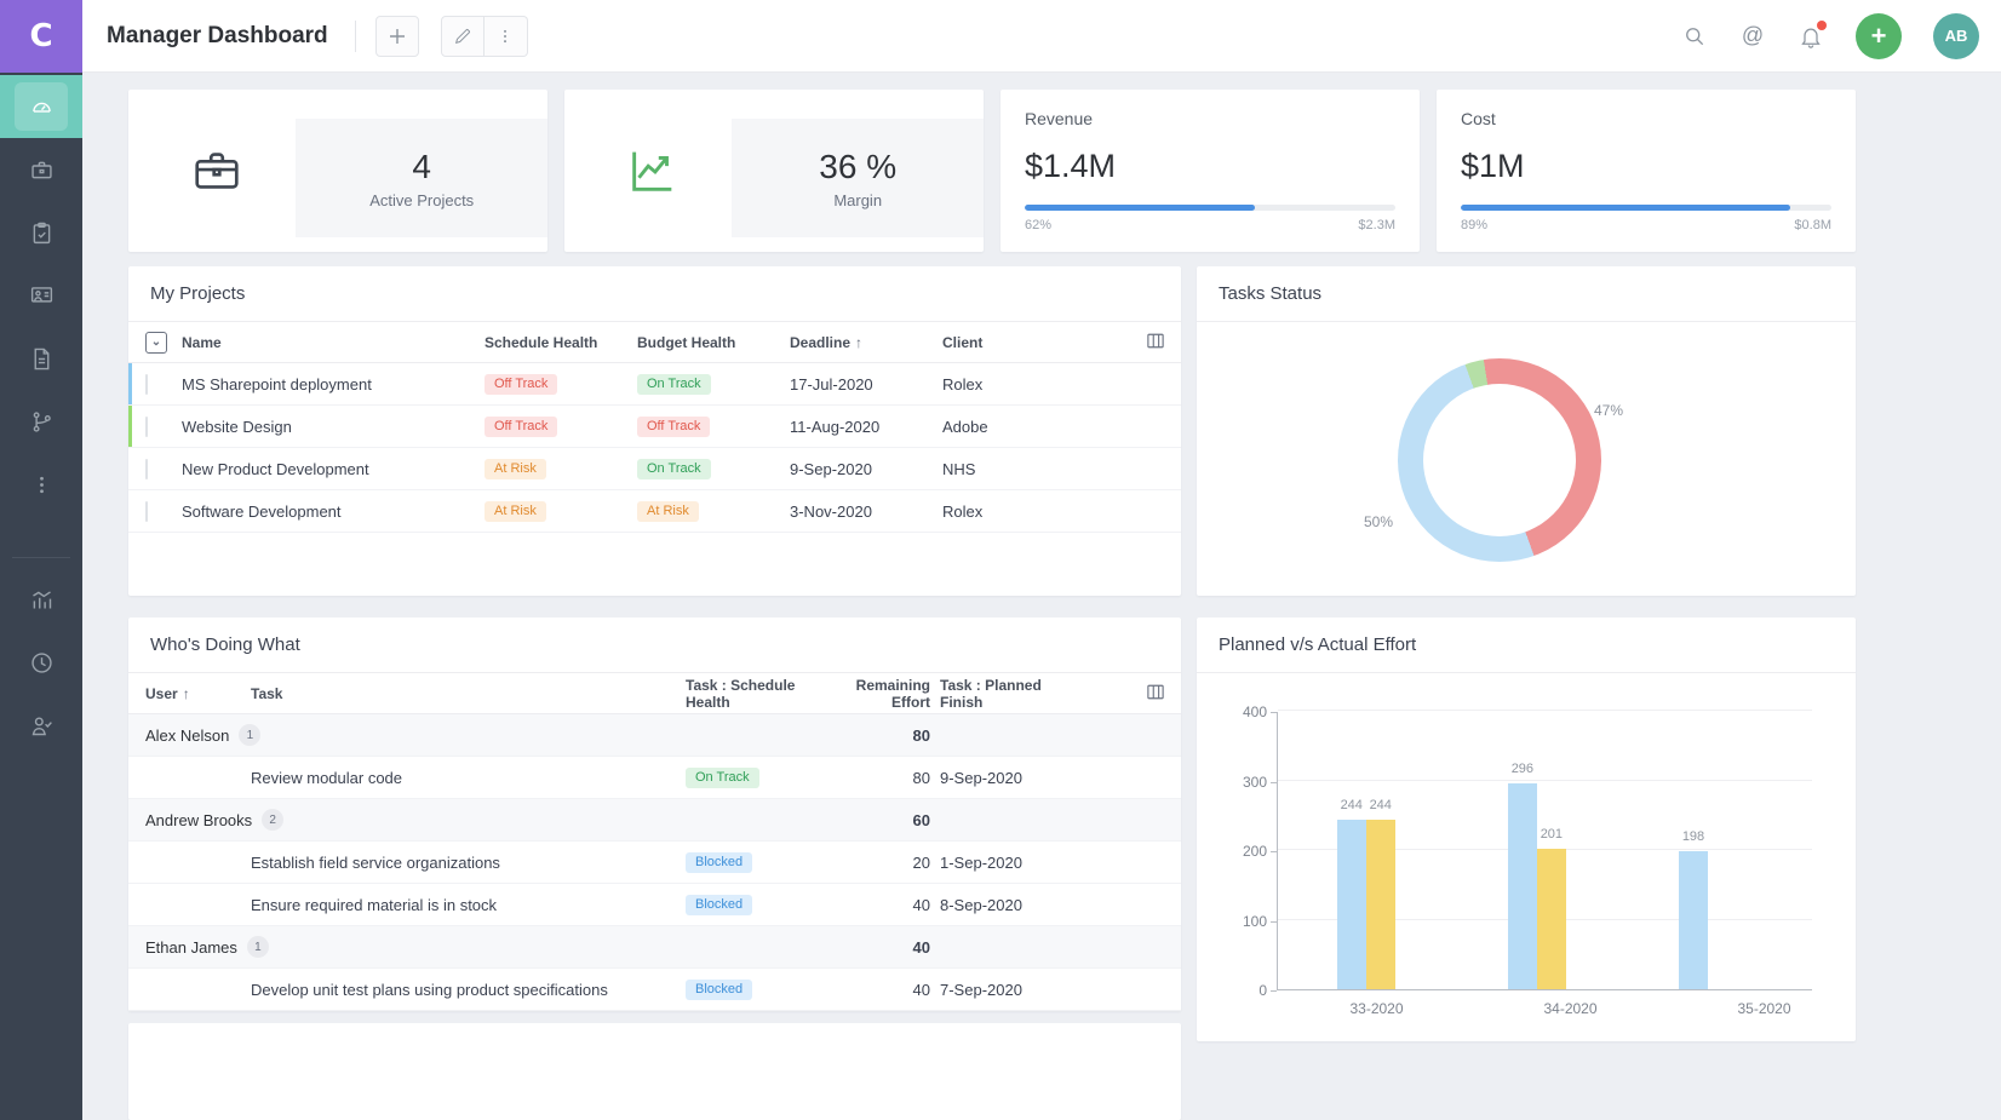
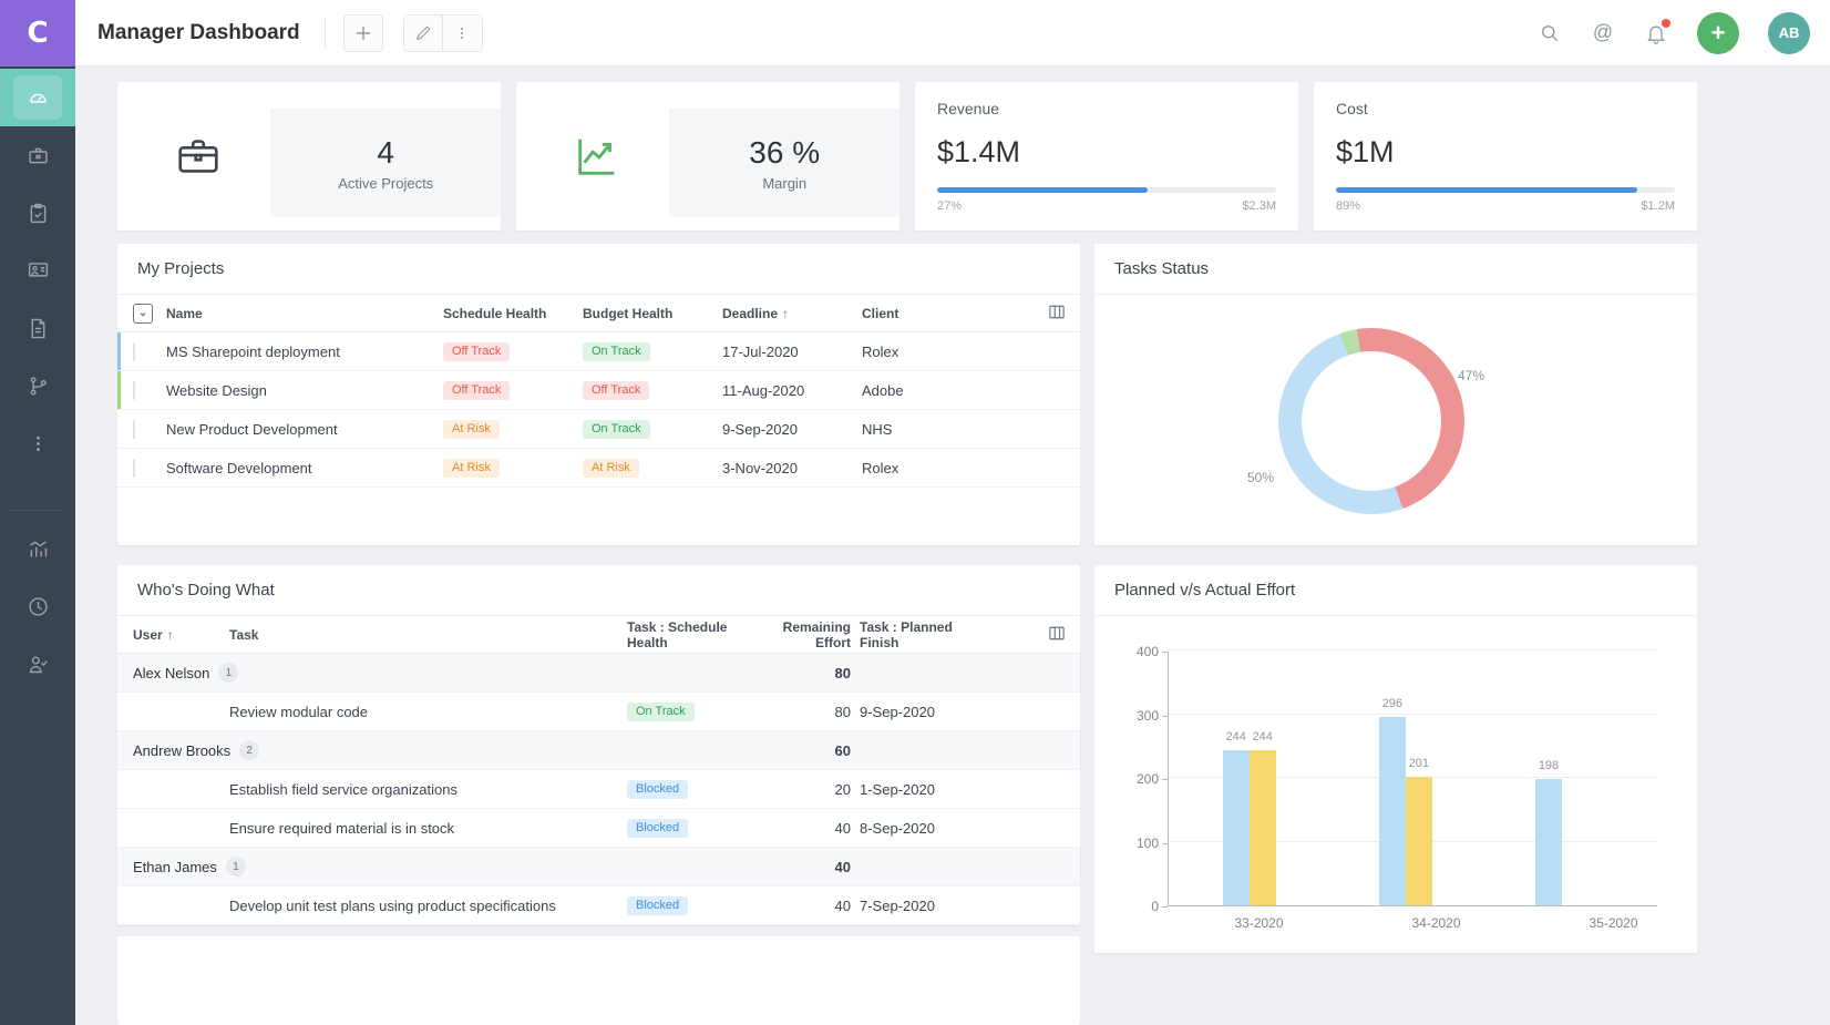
  C
  Manager Dashboard
  @
  +
  AB
  4
  Active Projects
  36 %
  Margin
  Revenue
  $1.4M
- 62%
+ 27%
  $2.3M
  Cost
  $1M
  89%
- $0.8M
+ $1.2M
  My Projects
  ⌄
  Name
  Schedule Health
  Budget Health
  Deadline ↑
  Client
  MS Sharepoint deployment
  Off Track
  On Track
  17-Jul-2020
  Rolex
  Website Design
  Off Track
  Off Track
  11-Aug-2020
  Adobe
  New Product Development
  At Risk
  On Track
  9-Sep-2020
  NHS
  Software Development
  At Risk
  At Risk
  3-Nov-2020
  Rolex
  Tasks Status
  47%
  50%
  Who's Doing What
  User ↑
  Task
  Task : Schedule Health
  Remaining Effort
  Task : Planned Finish
  Alex Nelson
  1
  80
  Review modular code
  On Track
  80
  9-Sep-2020
  Andrew Brooks
  2
  60
  Establish field service organizations
  Blocked
  20
  1-Sep-2020
  Ensure required material is in stock
  Blocked
  40
  8-Sep-2020
  Ethan James
  1
  40
  Develop unit test plans using product specifications
  Blocked
  40
  7-Sep-2020
  Planned v/s Actual Effort
  244
  244
  296
  201
  198
  0
  100
  200
  300
  400
  33-2020
  34-2020
  35-2020
